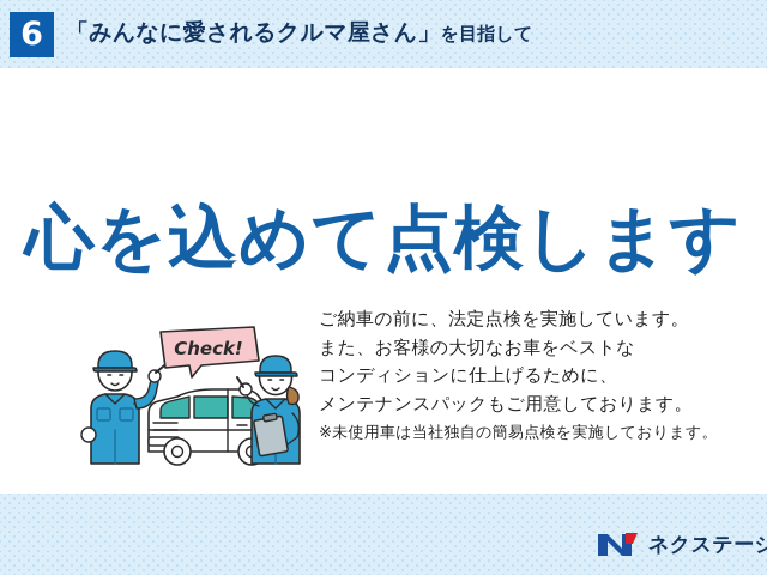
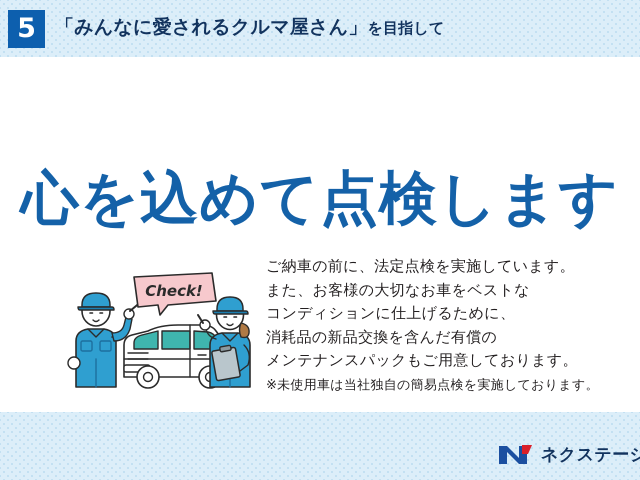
- 6
+ 5
  「みんなに愛されるクルマ屋さん」を目指して
  心を込めて点検します
  Check!
  ご納車の前に、法定点検を実施しています。
  また、お客様の大切なお車をベストな
  コンディションに仕上げるために、
+ 消耗品の新品交換を含んだ有償の
  メンテナンスパックもご用意しております。
  ※未使用車は当社独自の簡易点検を実施しております。
  ネクステージ
